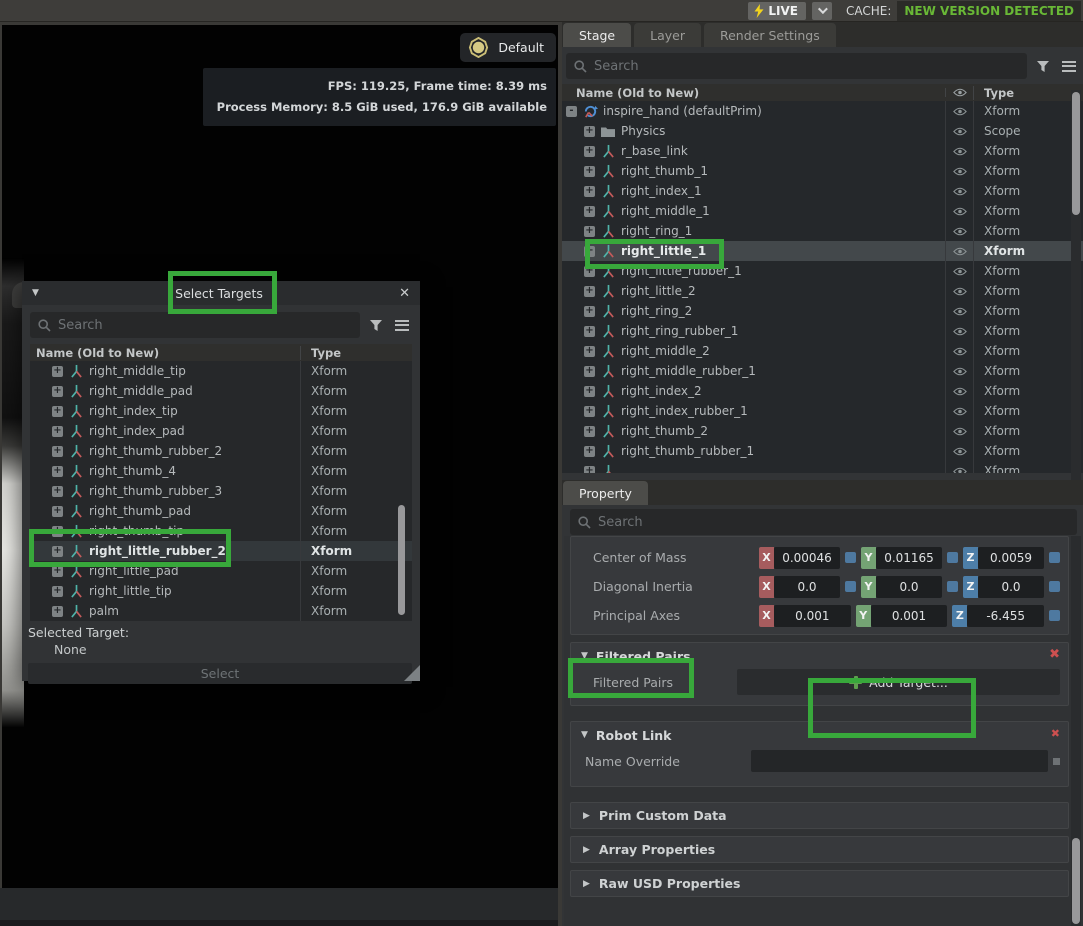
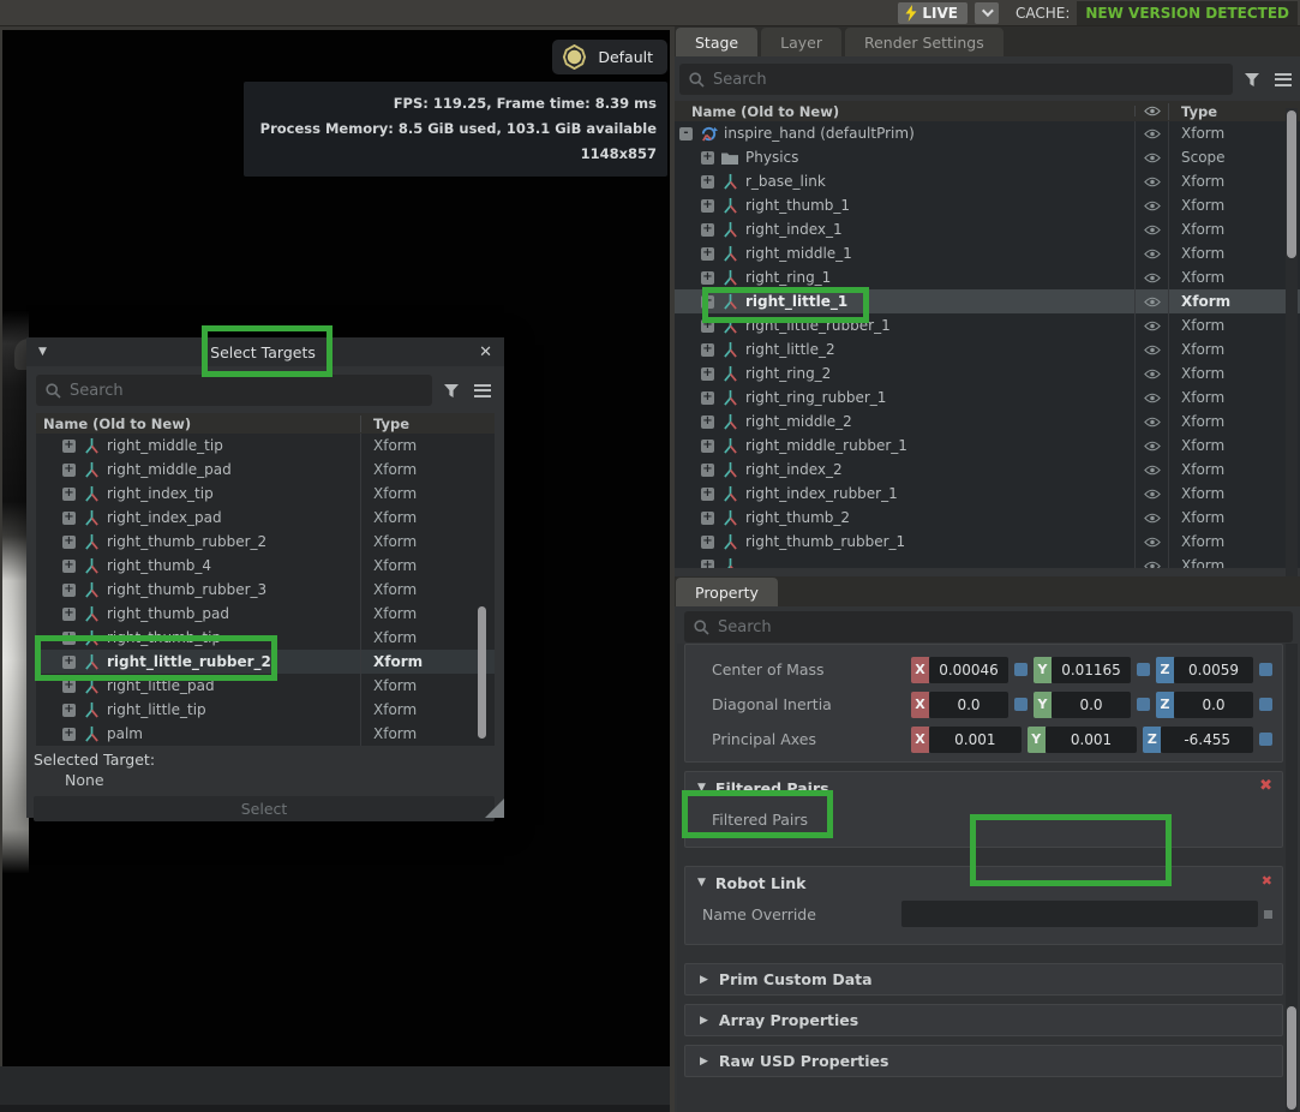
  LIVE
  CACHE:
  NEW VERSION DETECTED
  Default
  FPS: 119.25, Frame time: 8.39 ms
- Process Memory: 8.5 GiB used, 176.9 GiB available
+ Process Memory: 8.5 GiB used, 103.1 GiB available
+ 1148x857
  Stage
  Layer
  Render Settings
  Search
  Name (Old to New)
  Type
  -
  inspire_hand (defaultPrim)
  Xform
  +
  Physics
  Scope
  +
  r_base_link
  Xform
  +
  right_thumb_1
  Xform
  +
  right_index_1
  Xform
  +
  right_middle_1
  Xform
  +
  right_ring_1
  Xform
  +
  right_little_1
  Xform
  +
  right_little_rubber_1
  Xform
  +
  right_little_2
  Xform
  +
  right_ring_2
  Xform
  +
  right_ring_rubber_1
  Xform
  +
  right_middle_2
  Xform
  +
  right_middle_rubber_1
  Xform
  +
  right_index_2
  Xform
  +
  right_index_rubber_1
  Xform
  +
  right_thumb_2
  Xform
  +
  right_thumb_rubber_1
  Xform
  +
  Xform
  Property
  Search
  Center of Mass
  X
  0.00046
  Y
  0.01165
  Z
  0.0059
  Diagonal Inertia
  X
  0.0
  Y
  0.0
  Z
  0.0
  Principal Axes
  X
  0.001
  Y
  0.001
  Z
  -6.455
  ▼
  Filtered Pairs
  ✖
  Filtered Pairs
- Add Target...
  ▼
  Robot Link
  ✖
  Name Override
  ▶
  Prim Custom Data
  ▶
  Array Properties
  ▶
  Raw USD Properties
  ▼
  Select Targets
  ✕
  Search
  Name (Old to New)
  Type
  +
  right_middle_tip
  Xform
  +
  right_middle_pad
  Xform
  +
  right_index_tip
  Xform
  +
  right_index_pad
  Xform
  +
  right_thumb_rubber_2
  Xform
  +
  right_thumb_4
  Xform
  +
  right_thumb_rubber_3
  Xform
  +
  right_thumb_pad
  Xform
  +
  right_thumb_tip
  Xform
  +
  right_little_rubber_2
  Xform
  +
  right_little_pad
  Xform
  +
  right_little_tip
  Xform
  +
  palm
  Xform
  Selected Target:
  None
  Select
